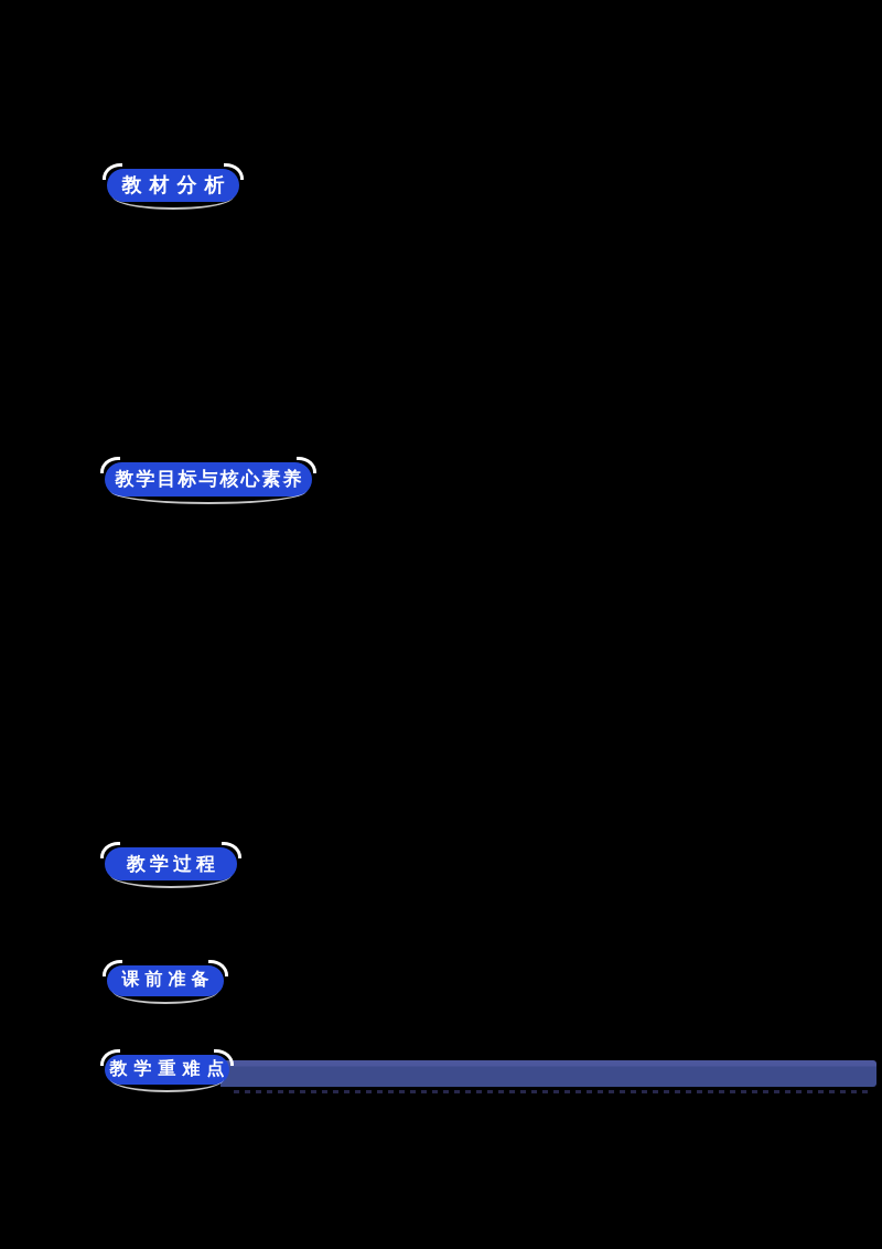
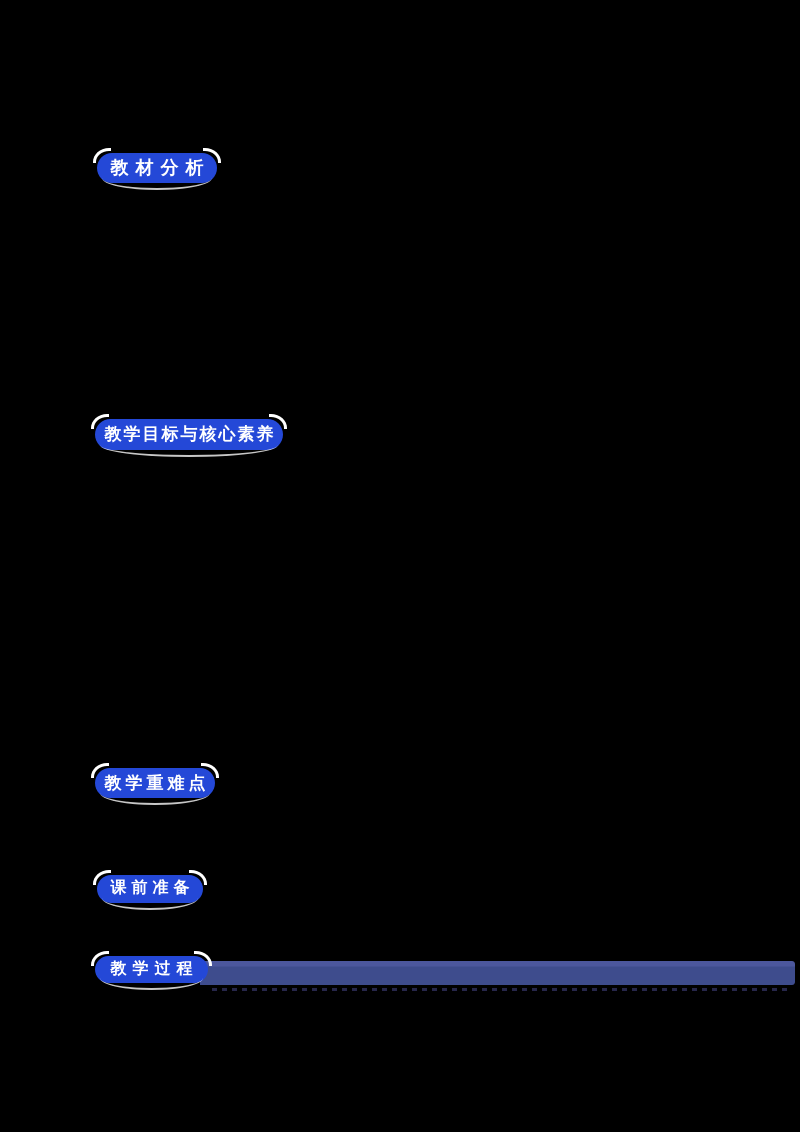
  教材分析
  教学目标与核心素养
- 教学过程
+ 教学重难点
  课前准备
- 教学重难点
+ 教学过程
